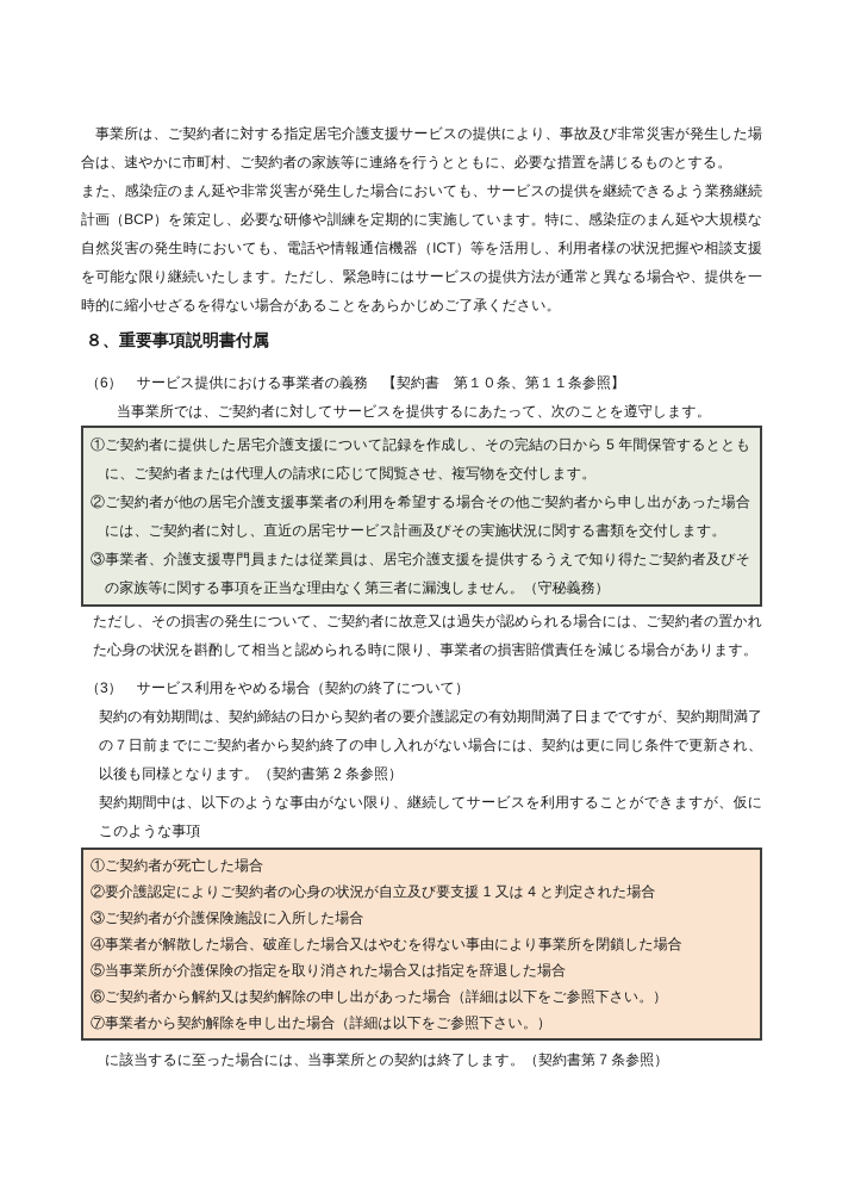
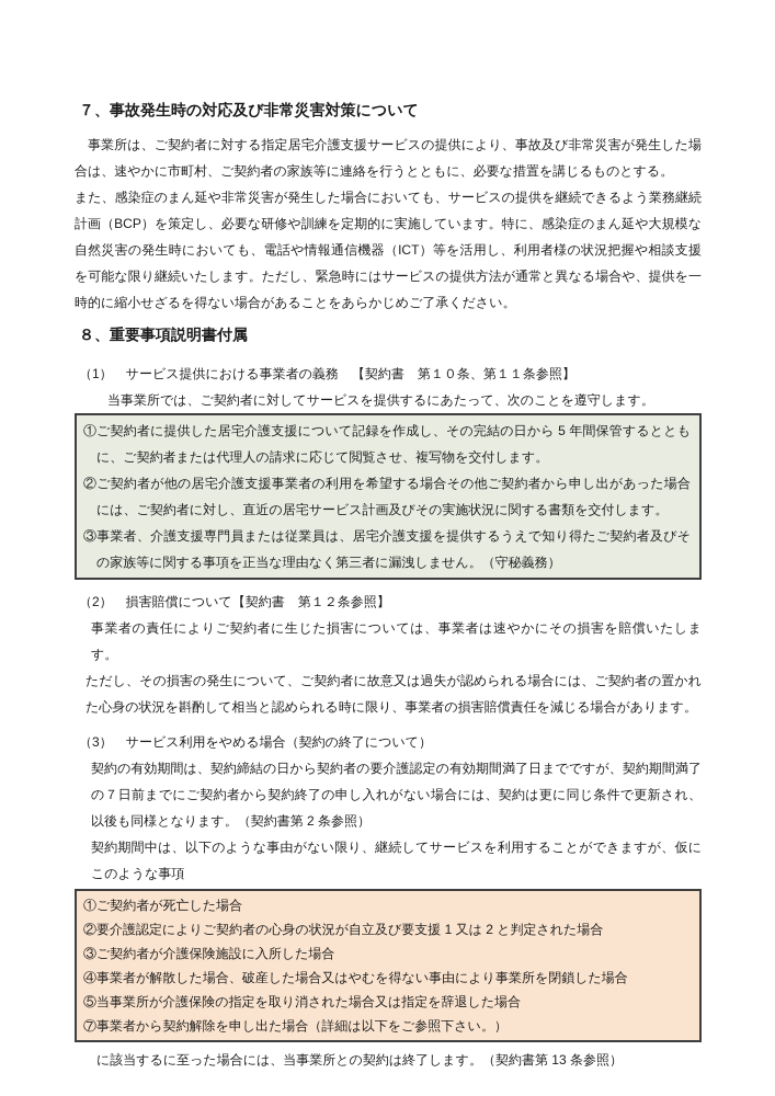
+ ７、事故発生時の対応及び非常災害対策について
  事業所は、ご契約者に対する指定居宅介護支援サービスの提供により、事故及び非常災害が発生した場合は、速やかに市町村、ご契約者の家族等に連絡を行うとともに、必要な措置を講じるものとする。
  また、感染症のまん延や非常災害が発生した場合においても、サービスの提供を継続できるよう業務継続計画（BCP）を策定し、必要な研修や訓練を定期的に実施しています。特に、感染症のまん延や大規模な自然災害の発生時においても、電話や情報通信機器（ICT）等を活用し、利用者様の状況把握や相談支援を可能な限り継続いたします。ただし、緊急時にはサービスの提供方法が通常と異なる場合や、提供を一時的に縮小せざるを得ない場合があることをあらかじめご了承ください。
  ８、重要事項説明書付属
- （6） サービス提供における事業者の義務 【契約書 第１０条、第１１条参照】
+ （1） サービス提供における事業者の義務 【契約書 第１０条、第１１条参照】
  当事業所では、ご契約者に対してサービスを提供するにあたって、次のことを遵守します。
  ①ご契約者に提供した居宅介護支援について記録を作成し、その完結の日から 5 年間保管するとともに、ご契約者または代理人の請求に応じて閲覧させ、複写物を交付します。
  ②ご契約者が他の居宅介護支援事業者の利用を希望する場合その他ご契約者から申し出があった場合には、ご契約者に対し、直近の居宅サービス計画及びその実施状況に関する書類を交付します。
  ③事業者、介護支援専門員または従業員は、居宅介護支援を提供するうえで知り得たご契約者及びその家族等に関する事項を正当な理由なく第三者に漏洩しません。（守秘義務）
+ （2） 損害賠償について【契約書 第１２条参照】
+ 事業者の責任によりご契約者に生じた損害については、事業者は速やかにその損害を賠償いたします。
  ただし、その損害の発生について、ご契約者に故意又は過失が認められる場合には、ご契約者の置かれた心身の状況を斟酌して相当と認められる時に限り、事業者の損害賠償責任を減じる場合があります。
  （3） サービス利用をやめる場合（契約の終了について）
  契約の有効期間は、契約締結の日から契約者の要介護認定の有効期間満了日までですが、契約期間満了の７日前までにご契約者から契約終了の申し入れがない場合には、契約は更に同じ条件で更新され、以後も同様となります。（契約書第 2 条参照）
  契約期間中は、以下のような事由がない限り、継続してサービスを利用することができますが、仮にこのような事項
  ①ご契約者が死亡した場合
- ②要介護認定によりご契約者の心身の状況が自立及び要支援 1 又は 4 と判定された場合
+ ②要介護認定によりご契約者の心身の状況が自立及び要支援 1 又は 2 と判定された場合
  ③ご契約者が介護保険施設に入所した場合
  ④事業者が解散した場合、破産した場合又はやむを得ない事由により事業所を閉鎖した場合
  ⑤当事業所が介護保険の指定を取り消された場合又は指定を辞退した場合
- ⑥ご契約者から解約又は契約解除の申し出があった場合（詳細は以下をご参照下さい。）
  ⑦事業者から契約解除を申し出た場合（詳細は以下をご参照下さい。）
- に該当するに至った場合には、当事業所との契約は終了します。（契約書第 7 条参照）
+ に該当するに至った場合には、当事業所との契約は終了します。（契約書第 13 条参照）
